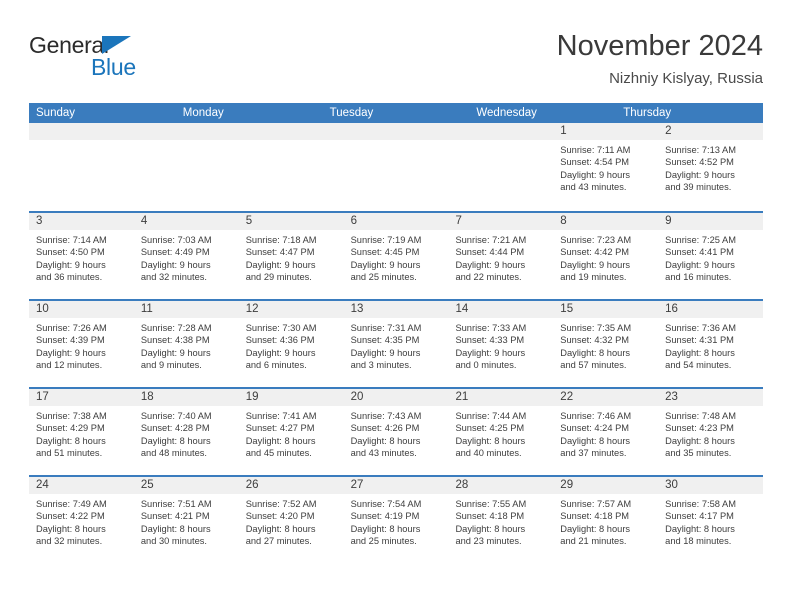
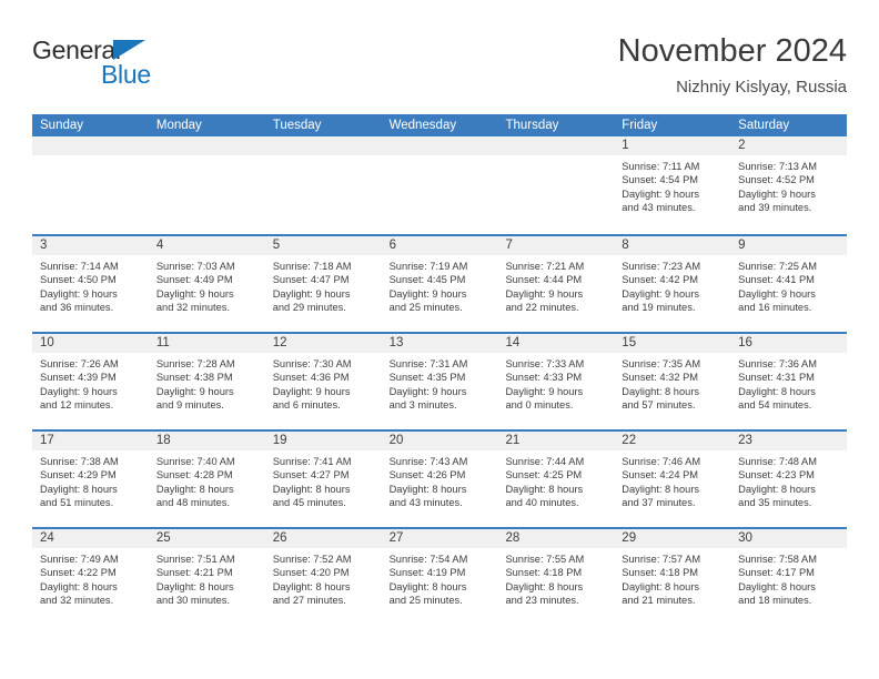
  General
  Blue
  November 2024
  Nizhniy Kislyay, Russia
  Sunday
  Monday
  Tuesday
  Wednesday
  Thursday
+ Friday
+ Saturday
  1
  Sunrise: 7:11 AM
  Sunset: 4:54 PM
  Daylight: 9 hours
  and 43 minutes.
  2
  Sunrise: 7:13 AM
  Sunset: 4:52 PM
  Daylight: 9 hours
  and 39 minutes.
  3
  Sunrise: 7:14 AM
  Sunset: 4:50 PM
  Daylight: 9 hours
  and 36 minutes.
  4
  Sunrise: 7:03 AM
  Sunset: 4:49 PM
  Daylight: 9 hours
  and 32 minutes.
  5
  Sunrise: 7:18 AM
  Sunset: 4:47 PM
  Daylight: 9 hours
  and 29 minutes.
  6
  Sunrise: 7:19 AM
  Sunset: 4:45 PM
  Daylight: 9 hours
  and 25 minutes.
  7
  Sunrise: 7:21 AM
  Sunset: 4:44 PM
  Daylight: 9 hours
  and 22 minutes.
  8
  Sunrise: 7:23 AM
  Sunset: 4:42 PM
  Daylight: 9 hours
  and 19 minutes.
  9
  Sunrise: 7:25 AM
  Sunset: 4:41 PM
  Daylight: 9 hours
  and 16 minutes.
  10
  Sunrise: 7:26 AM
  Sunset: 4:39 PM
  Daylight: 9 hours
  and 12 minutes.
  11
  Sunrise: 7:28 AM
  Sunset: 4:38 PM
  Daylight: 9 hours
  and 9 minutes.
  12
  Sunrise: 7:30 AM
  Sunset: 4:36 PM
  Daylight: 9 hours
  and 6 minutes.
  13
  Sunrise: 7:31 AM
  Sunset: 4:35 PM
  Daylight: 9 hours
  and 3 minutes.
  14
  Sunrise: 7:33 AM
  Sunset: 4:33 PM
  Daylight: 9 hours
  and 0 minutes.
  15
  Sunrise: 7:35 AM
  Sunset: 4:32 PM
  Daylight: 8 hours
  and 57 minutes.
  16
  Sunrise: 7:36 AM
  Sunset: 4:31 PM
  Daylight: 8 hours
  and 54 minutes.
  17
  Sunrise: 7:38 AM
  Sunset: 4:29 PM
  Daylight: 8 hours
  and 51 minutes.
  18
  Sunrise: 7:40 AM
  Sunset: 4:28 PM
  Daylight: 8 hours
  and 48 minutes.
  19
  Sunrise: 7:41 AM
  Sunset: 4:27 PM
  Daylight: 8 hours
  and 45 minutes.
  20
  Sunrise: 7:43 AM
  Sunset: 4:26 PM
  Daylight: 8 hours
  and 43 minutes.
  21
  Sunrise: 7:44 AM
  Sunset: 4:25 PM
  Daylight: 8 hours
  and 40 minutes.
  22
  Sunrise: 7:46 AM
  Sunset: 4:24 PM
  Daylight: 8 hours
  and 37 minutes.
  23
  Sunrise: 7:48 AM
  Sunset: 4:23 PM
  Daylight: 8 hours
  and 35 minutes.
  24
  Sunrise: 7:49 AM
  Sunset: 4:22 PM
  Daylight: 8 hours
  and 32 minutes.
  25
  Sunrise: 7:51 AM
  Sunset: 4:21 PM
  Daylight: 8 hours
  and 30 minutes.
  26
  Sunrise: 7:52 AM
  Sunset: 4:20 PM
  Daylight: 8 hours
  and 27 minutes.
  27
  Sunrise: 7:54 AM
  Sunset: 4:19 PM
  Daylight: 8 hours
  and 25 minutes.
  28
  Sunrise: 7:55 AM
  Sunset: 4:18 PM
  Daylight: 8 hours
  and 23 minutes.
  29
  Sunrise: 7:57 AM
  Sunset: 4:18 PM
  Daylight: 8 hours
  and 21 minutes.
  30
  Sunrise: 7:58 AM
  Sunset: 4:17 PM
  Daylight: 8 hours
  and 18 minutes.
